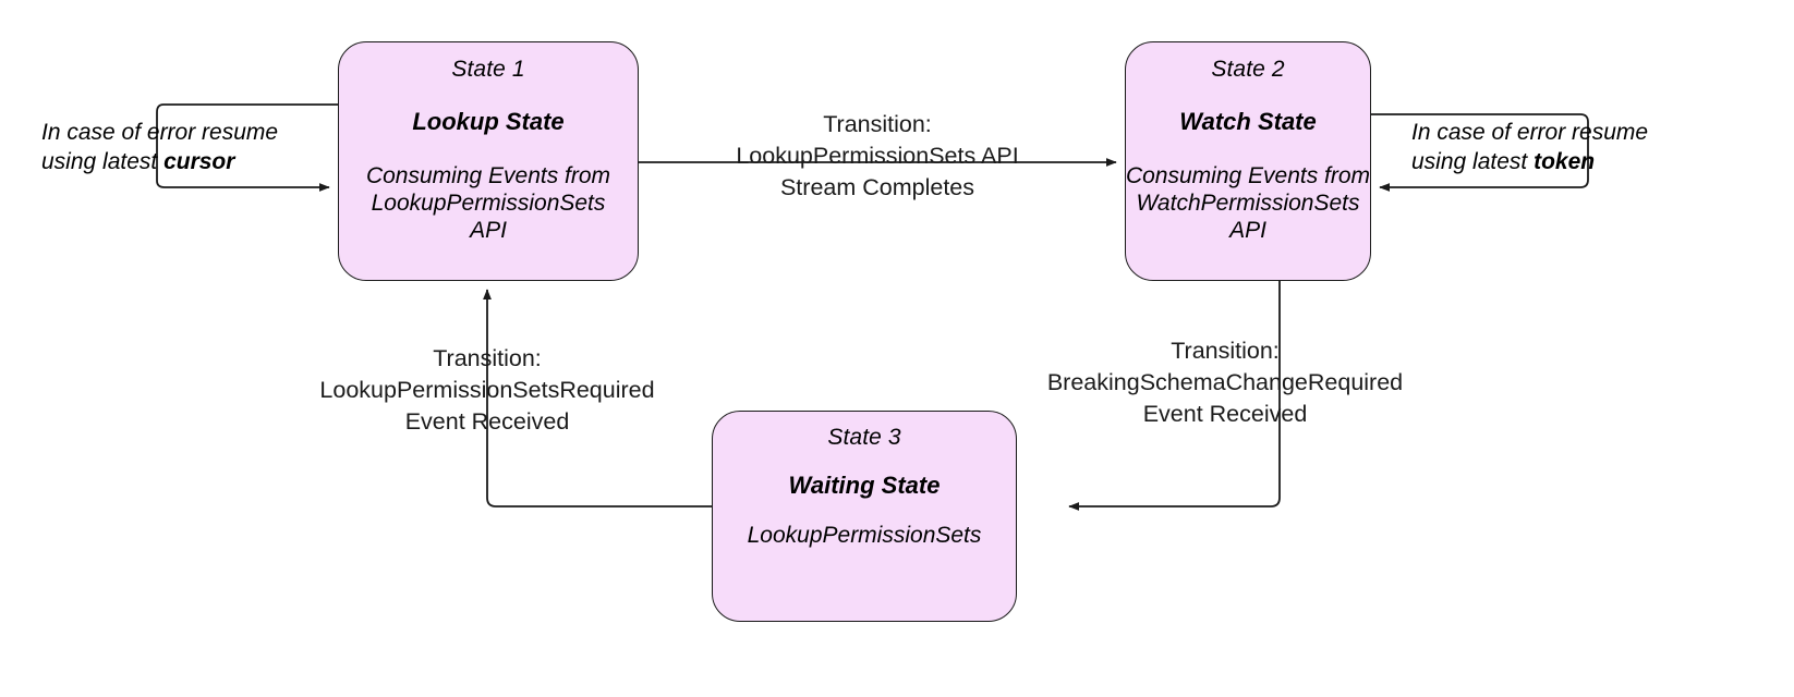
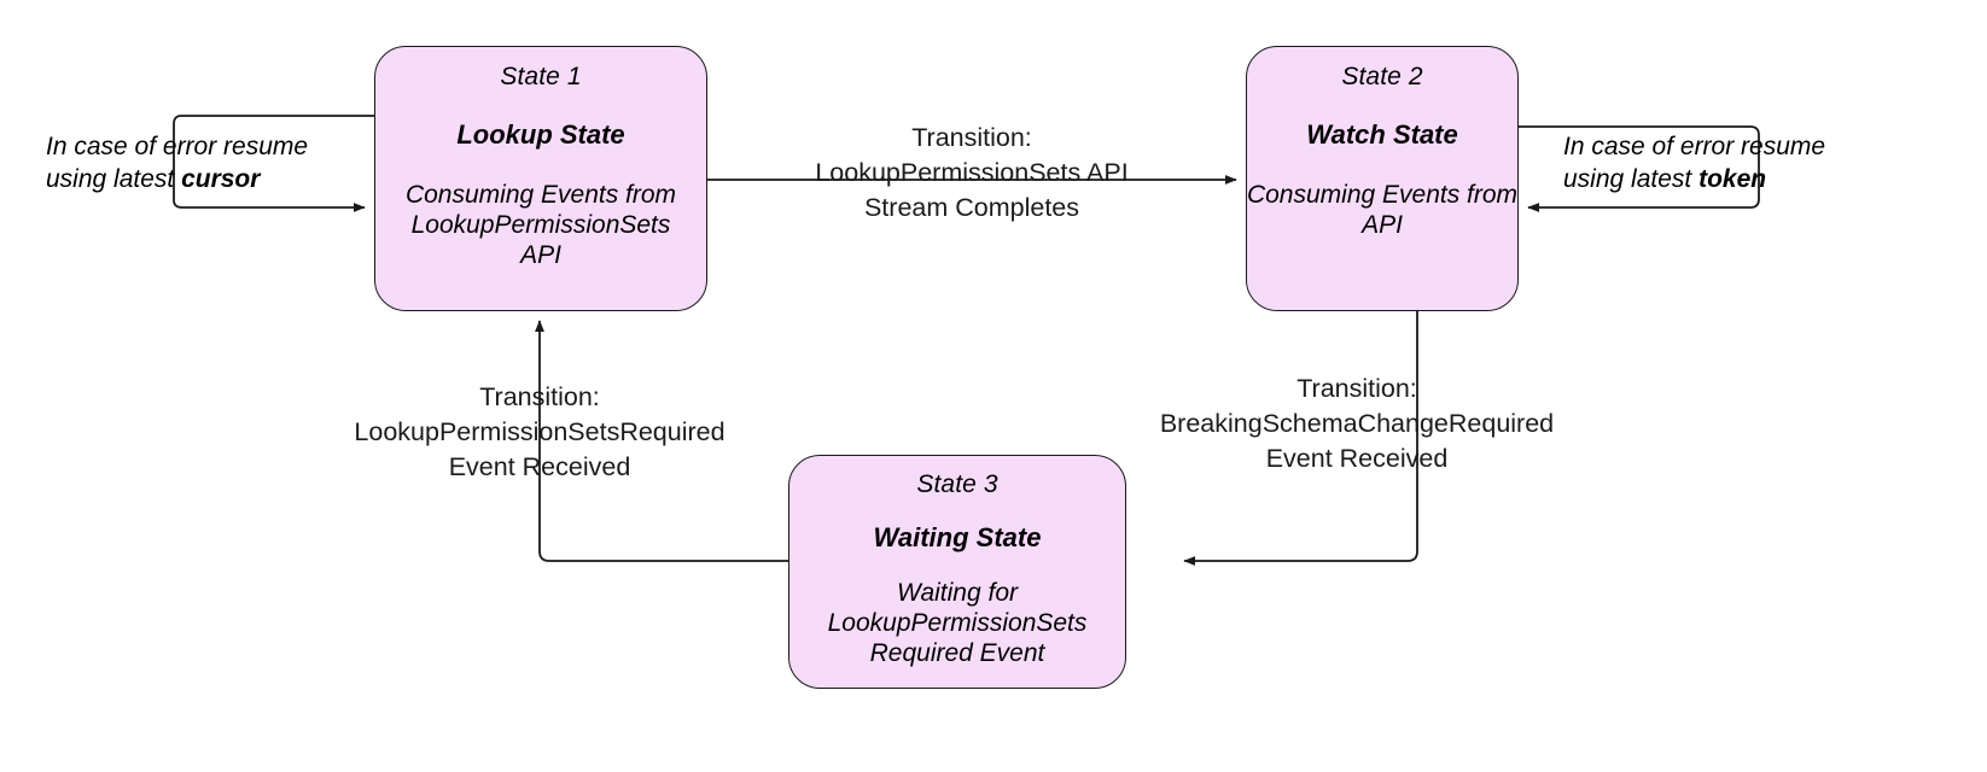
  State 1
  Lookup State
  Consuming Events from
  LookupPermissionSets
  API
  State 2
  Watch State
  Consuming Events from
- WatchPermissionSets
  API
  State 3
  Waiting State
+ Waiting for
  LookupPermissionSets
+ Required Event
  Transition:
  LookupPermissionSets API
  Stream Completes
  Transition:
  LookupPermissionSetsRequired
  Event Received
  Transition:
  BreakingSchemaChangeRequired
  Event Received
  In case of error resume
  using latest cursor
  In case of error resume
  using latest token
